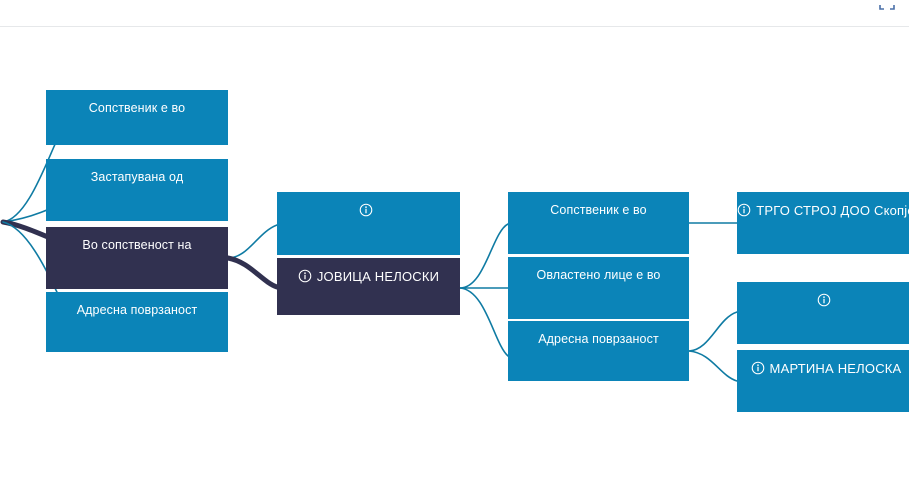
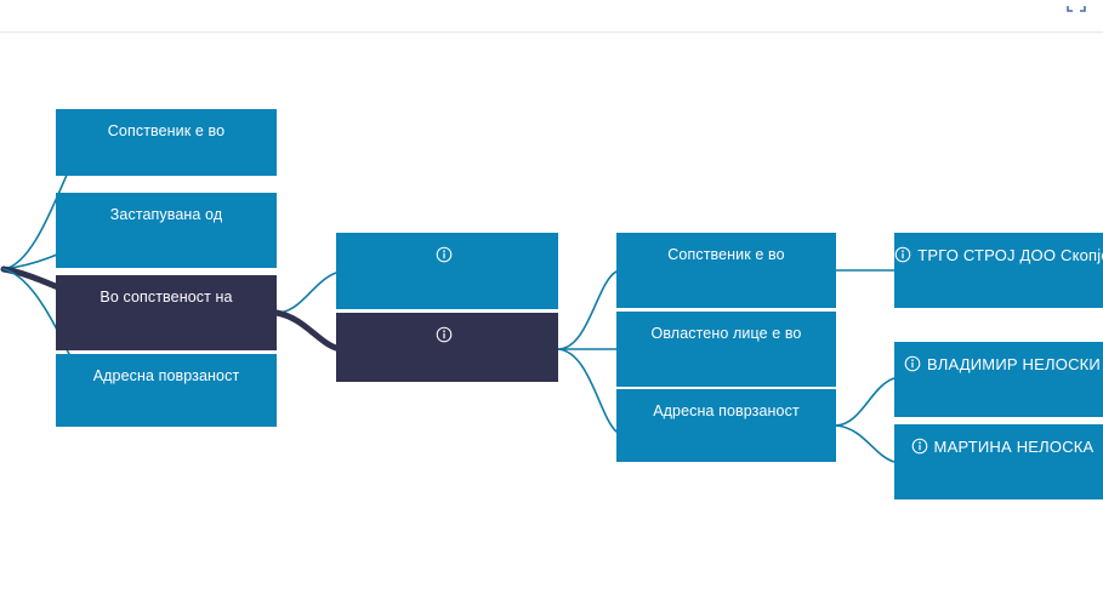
  Сопственик е во
  Застапувана од
  Во сопственост на
  Адресна поврзаност
- ЈОВИЦА НЕЛОСКИ
  Сопственик е во
  Овластено лице е во
  Адресна поврзаност
  ТРГО СТРОЈ ДОО Скопј
+ ВЛАДИМИР НЕЛОСКИ
  МАРТИНА НЕЛОСКА
